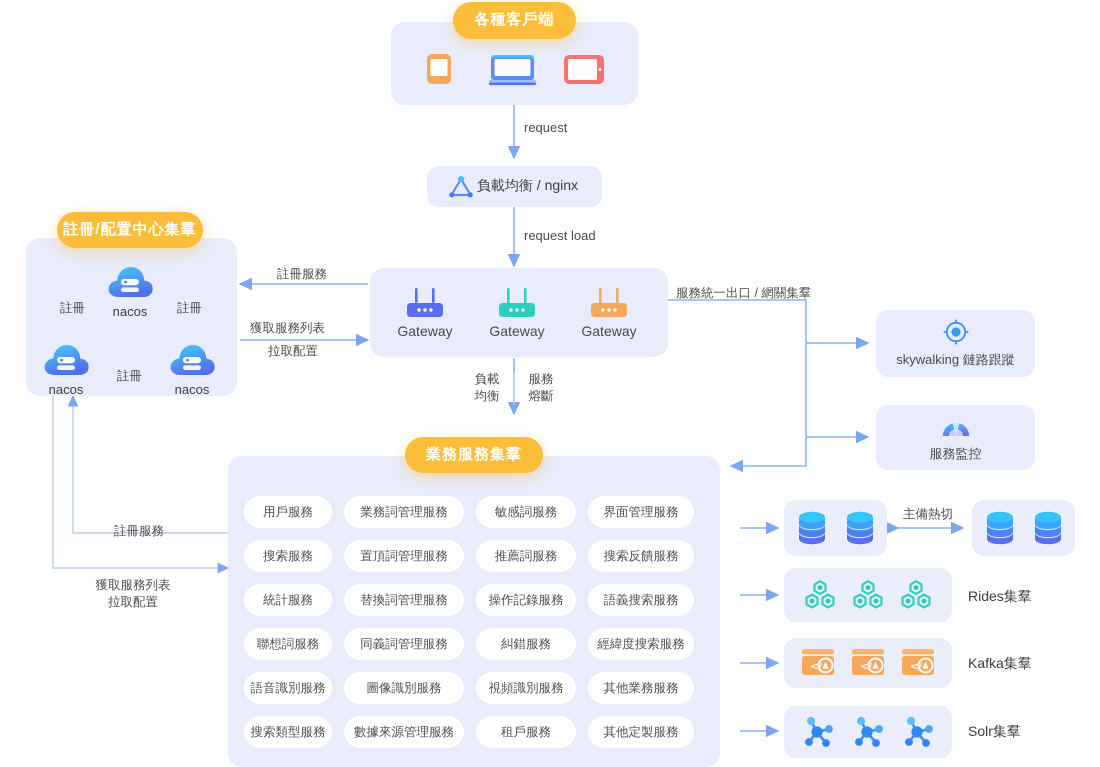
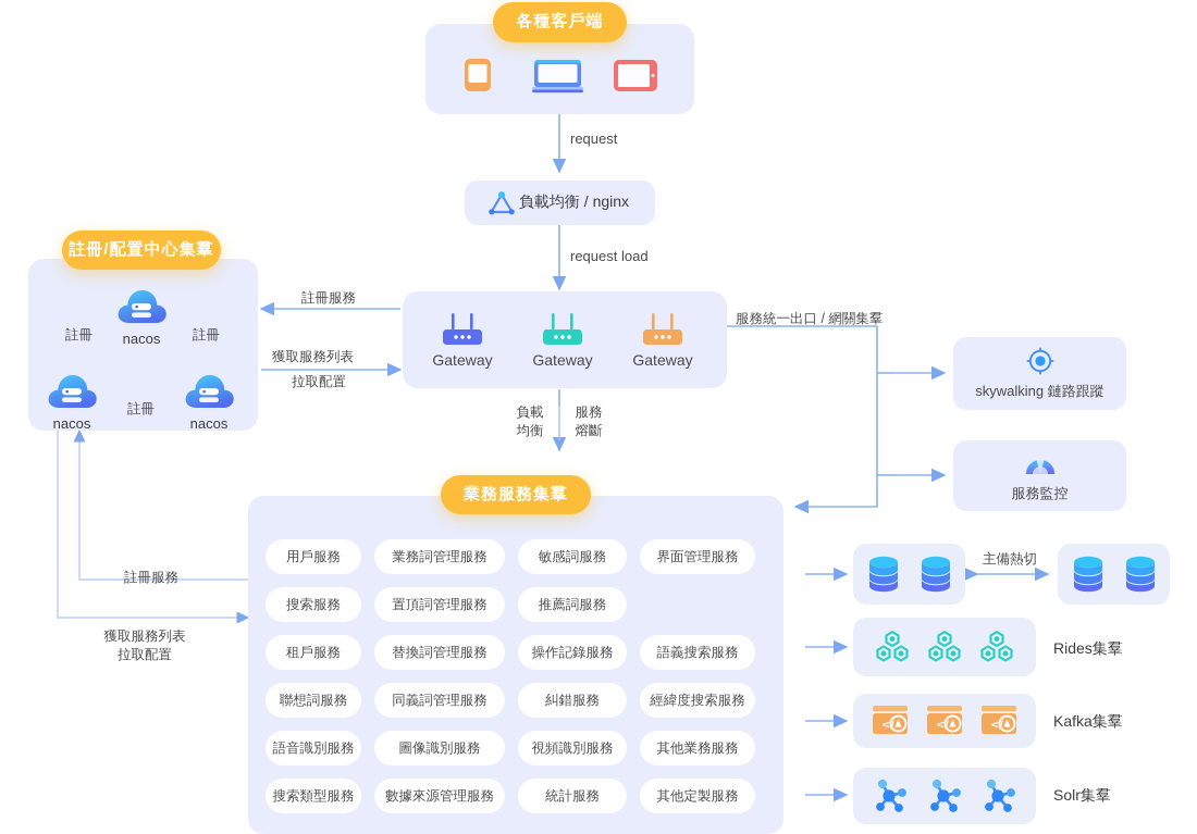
  各種客戶端
  request
  負載均衡 / nginx
  request load
  註冊/配置中心集羣
  nacos
  nacos
  nacos
  註冊
  註冊
  註冊
  註冊服務
  獲取服務列表
  拉取配置
  Gateway
  Gateway
  Gateway
  服務統一出口 / 網關集羣
  負載
  均衡
  服務
  熔斷
  skywalking 鏈路跟蹤
  服務監控
  業務服務集羣
  用戶服務
  業務詞管理服務
  敏感詞服務
  界面管理服務
  搜索服務
  置頂詞管理服務
  推薦詞服務
- 搜索反饋服務
- 統計服務
+ 租戶服務
  替換詞管理服務
  操作記錄服務
  語義搜索服務
  聯想詞服務
  同義詞管理服務
  糾錯服務
  經緯度搜索服務
  語音識別服務
  圖像識別服務
  視頻識別服務
  其他業務服務
  搜索類型服務
  數據來源管理服務
- 租戶服務
+ 統計服務
  其他定製服務
  註冊服務
  獲取服務列表
  拉取配置
  主備熱切
  Rides集羣
  </
  </
  </
  Kafka集羣
  Solr集羣
